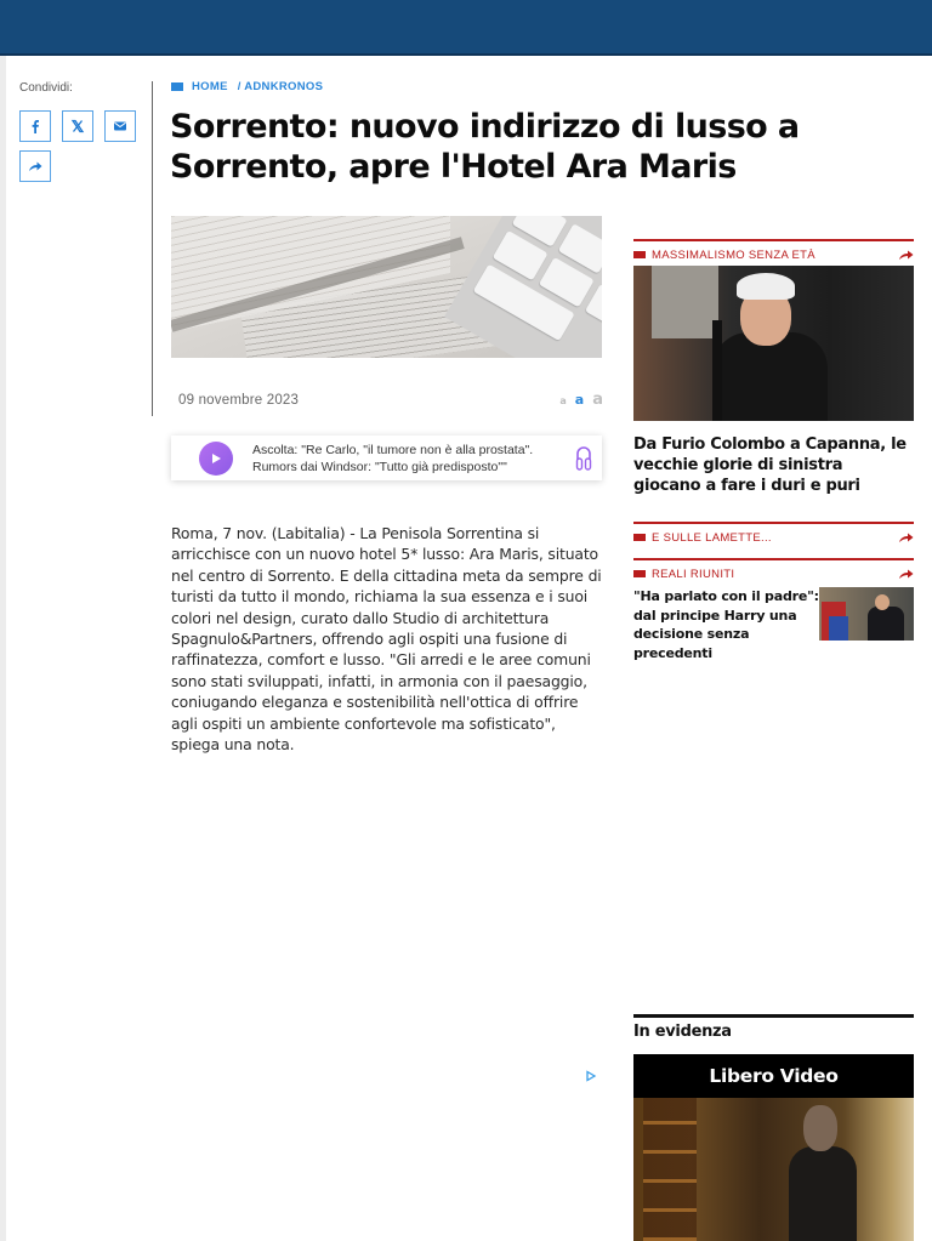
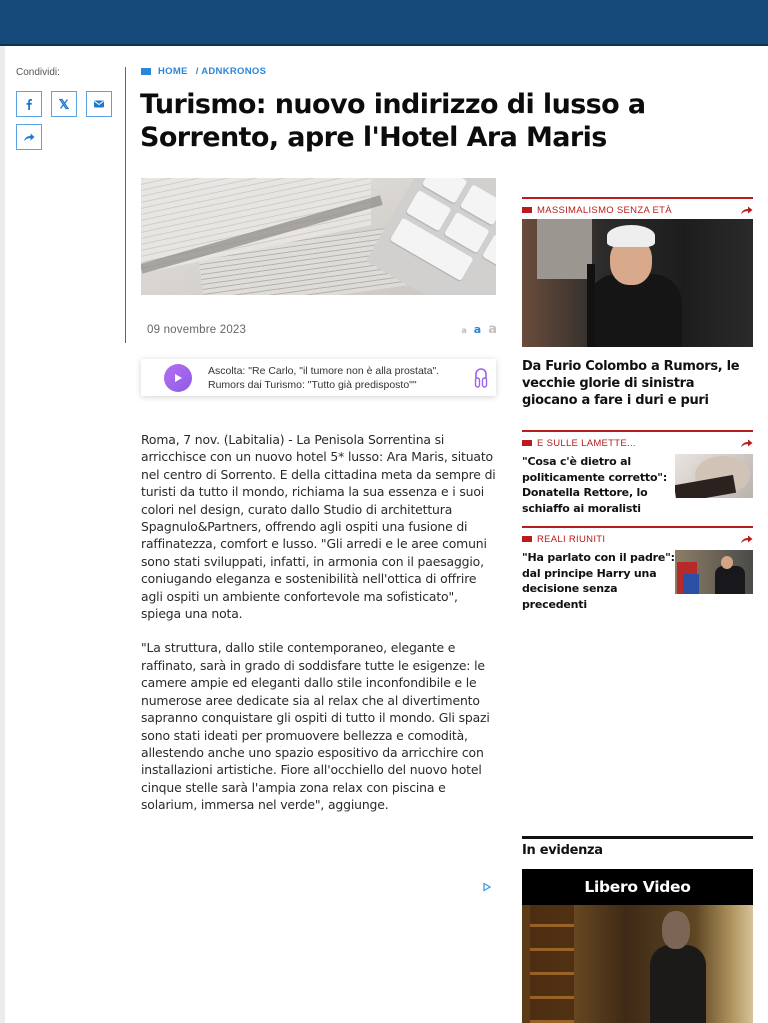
  Condividi:
  HOME
  / ADNKRONOS
- Sorrento: nuovo indirizzo di lusso a Sorrento, apre l'Hotel Ara Maris
+ Turismo: nuovo indirizzo di lusso a Sorrento, apre l'Hotel Ara Maris
  09 novembre 2023
  a
  a
  a
- Ascolta: "Re Carlo, "il tumore non è alla prostata". Rumors dai Windsor: "Tutto già predisposto""
+ Ascolta: "Re Carlo, "il tumore non è alla prostata". Rumors dai Turismo: "Tutto già predisposto""
  Roma, 7 nov. (Labitalia) - La Penisola Sorrentina si arricchisce con un nuovo hotel 5* lusso: Ara Maris, situato nel centro di Sorrento. E della cittadina meta da sempre di turisti da tutto il mondo, richiama la sua essenza e i suoi colori nel design, curato dallo Studio di architettura Spagnulo&Partners, offrendo agli ospiti una fusione di raffinatezza, comfort e lusso. "Gli arredi e le aree comuni sono stati sviluppati, infatti, in armonia con il paesaggio, coniugando eleganza e sostenibilità nell'ottica di offrire agli ospiti un ambiente confortevole ma sofisticato", spiega una nota.
+ "La struttura, dallo stile contemporaneo, elegante e raffinato, sarà in grado di soddisfare tutte le esigenze: le camere ampie ed eleganti dallo stile inconfondibile e le numerose aree dedicate sia al relax che al divertimento sapranno conquistare gli ospiti di tutto il mondo. Gli spazi sono stati ideati per promuovere bellezza e comodità, allestendo anche uno spazio espositivo da arricchire con installazioni artistiche. Fiore all'occhiello del nuovo hotel cinque stelle sarà l'ampia zona relax con piscina e solarium, immersa nel verde", aggiunge.
  MASSIMALISMO SENZA ETÀ
- Da Furio Colombo a Capanna, le vecchie glorie di sinistra giocano a fare i duri e puri
+ Da Furio Colombo a Rumors, le vecchie glorie di sinistra giocano a fare i duri e puri
  E SULLE LAMETTE...
+ "Cosa c'è dietro al politicamente corretto": Donatella Rettore, lo schiaffo ai moralisti
  REALI RIUNITI
  "Ha parlato con il padre": dal principe Harry una decisione senza precedenti
  In evidenza
  Libero Video
